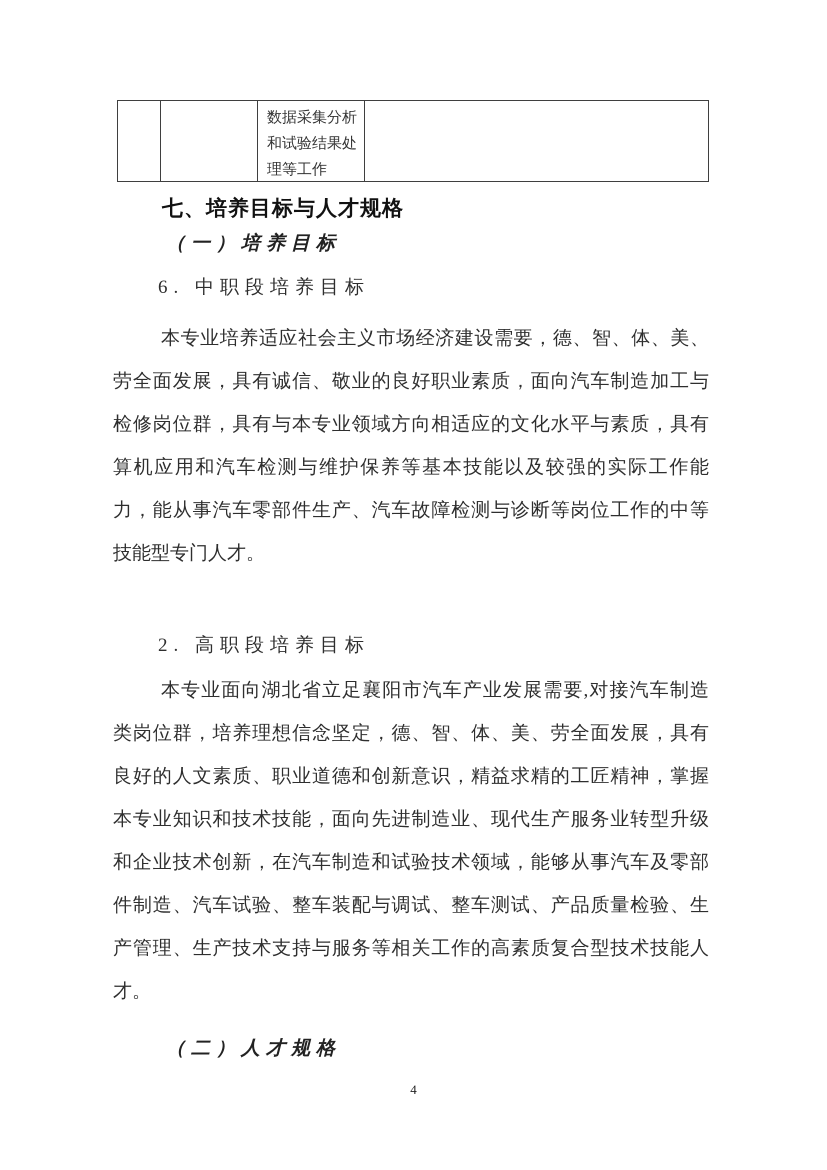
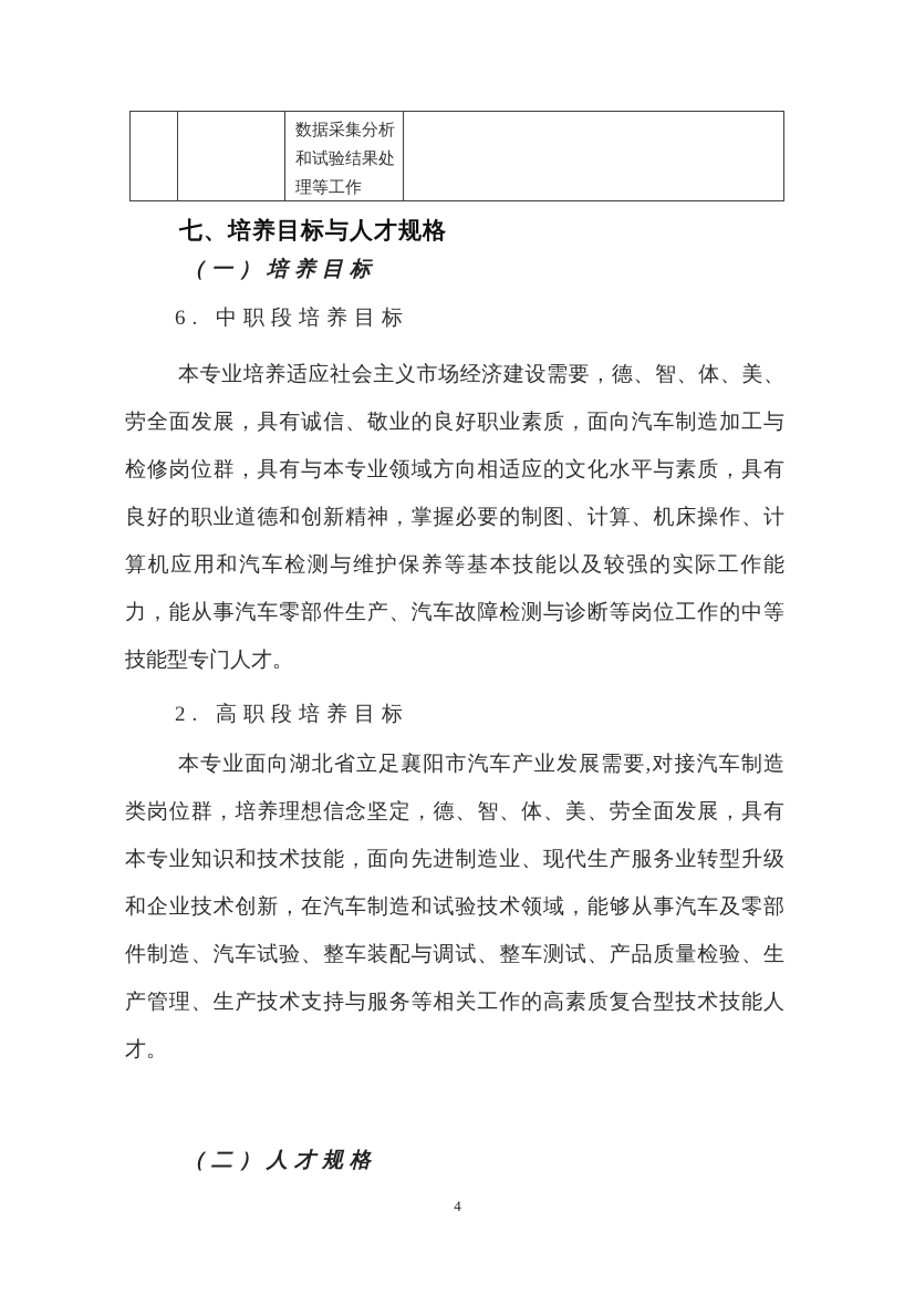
  数据采集分析
  和试验结果处
  理等工作
  七、培养目标与人才规格
  （一）培养目标
  6. 中职段培养目标
  本专业培养适应社会主义市场经济建设需要，德、智、体、美、
  劳全面发展，具有诚信、敬业的良好职业素质，面向汽车制造加工与
  检修岗位群，具有与本专业领域方向相适应的文化水平与素质，具有
+ 良好的职业道德和创新精神，掌握必要的制图、计算、机床操作、计
  算机应用和汽车检测与维护保养等基本技能以及较强的实际工作能
  力，能从事汽车零部件生产、汽车故障检测与诊断等岗位工作的中等
  技能型专门人才。
  2. 高职段培养目标
  本专业面向湖北省立足襄阳市汽车产业发展需要,对接汽车制造
  类岗位群，培养理想信念坚定，德、智、体、美、劳全面发展，具有
- 良好的人文素质、职业道德和创新意识，精益求精的工匠精神，掌握
  本专业知识和技术技能，面向先进制造业、现代生产服务业转型升级
  和企业技术创新，在汽车制造和试验技术领域，能够从事汽车及零部
  件制造、汽车试验、整车装配与调试、整车测试、产品质量检验、生
  产管理、生产技术支持与服务等相关工作的高素质复合型技术技能人
  才。
  （二）人才规格
  4
